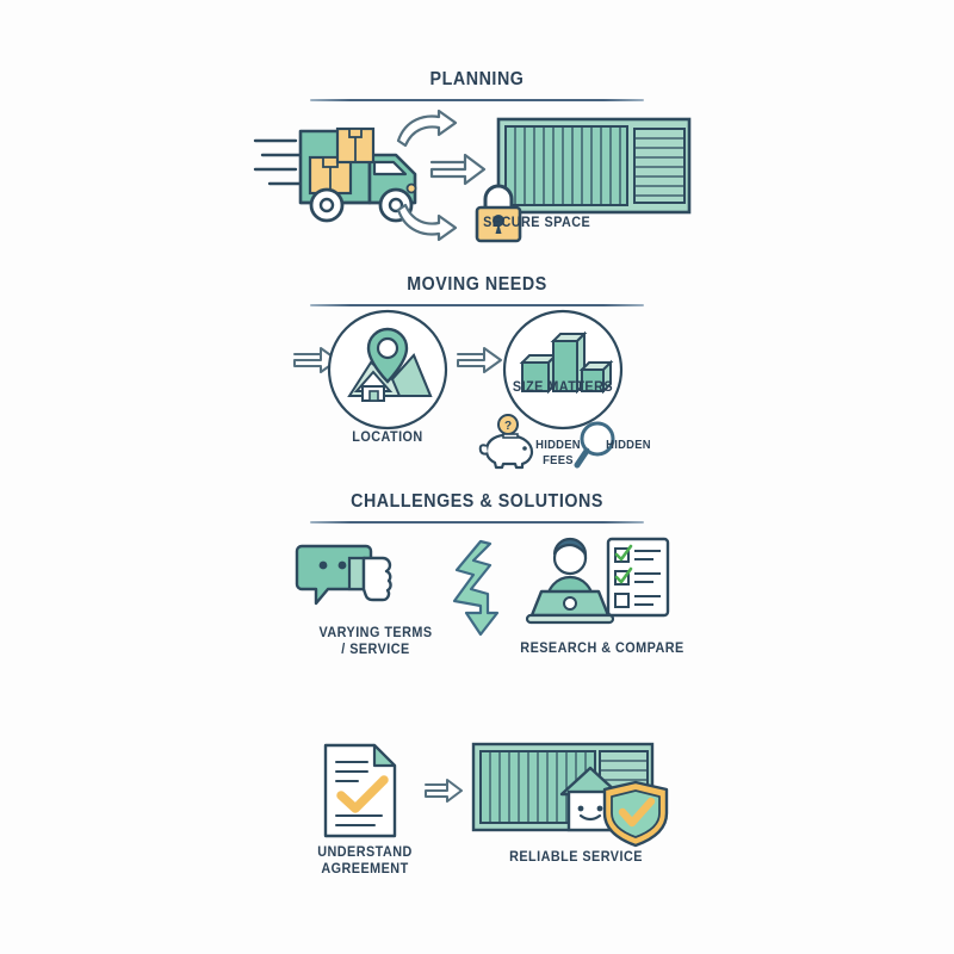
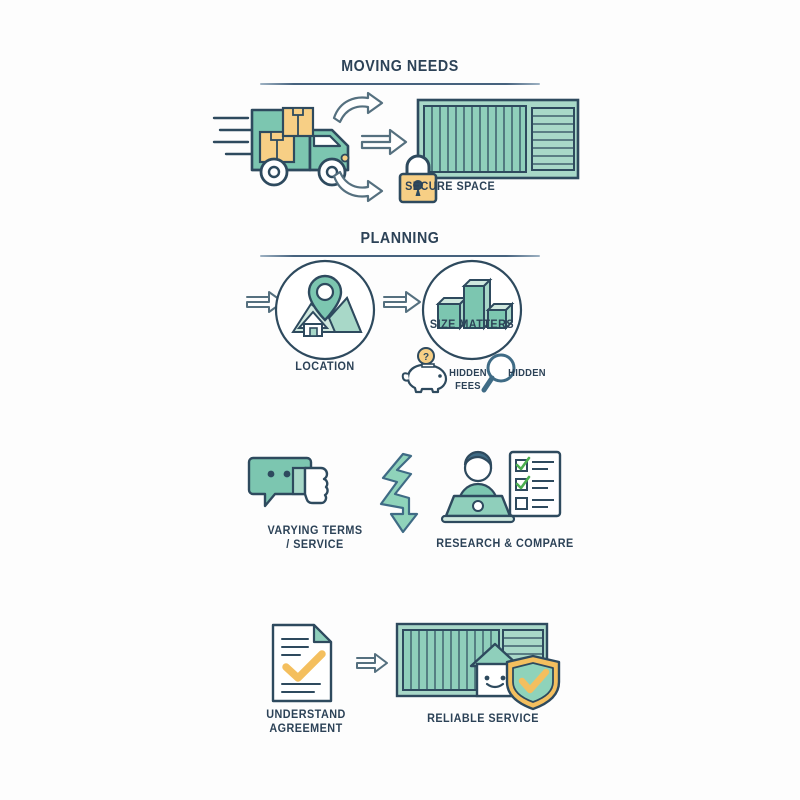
- PLANNING
+ MOVING NEEDS
  SECURE SPACE
- MOVING NEEDS
+ PLANNING
  LOCATION
  SIZE MATTERS
  ?
  HIDDEN
  FEES
  HIDDEN
- CHALLENGES & SOLUTIONS
  VARYING TERMS
  / SERVICE
  RESEARCH & COMPARE
  UNDERSTAND
  AGREEMENT
  RELIABLE SERVICE
